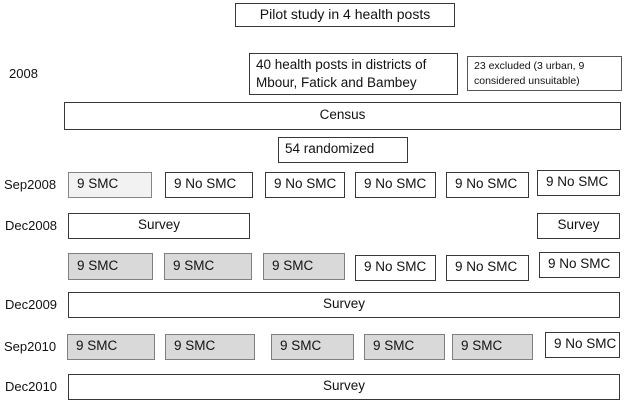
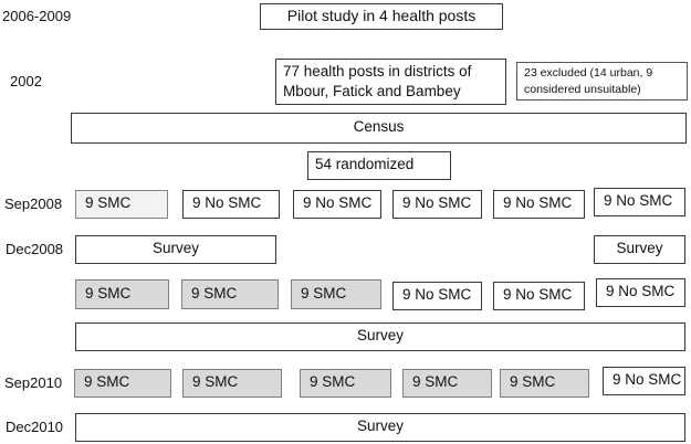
+ 2006-2009
  Pilot study in 4 health posts
- 2008
+ 2002
- 40 health posts in districts of
+ 77 health posts in districts of
  Mbour, Fatick and Bambey
- 23 excluded (3 urban, 9
+ 23 excluded (14 urban, 9
  considered unsuitable)
  Census
  54 randomized
  Sep2008
  9 SMC
  9 No SMC
  9 No SMC
  9 No SMC
  9 No SMC
  9 No SMC
  Dec2008
  Survey
  Survey
  9 SMC
  9 SMC
  9 SMC
  9 No SMC
  9 No SMC
  9 No SMC
- Dec2009
  Survey
  Sep2010
  9 SMC
  9 SMC
  9 SMC
  9 SMC
  9 SMC
  9 No SMC
  Dec2010
  Survey
